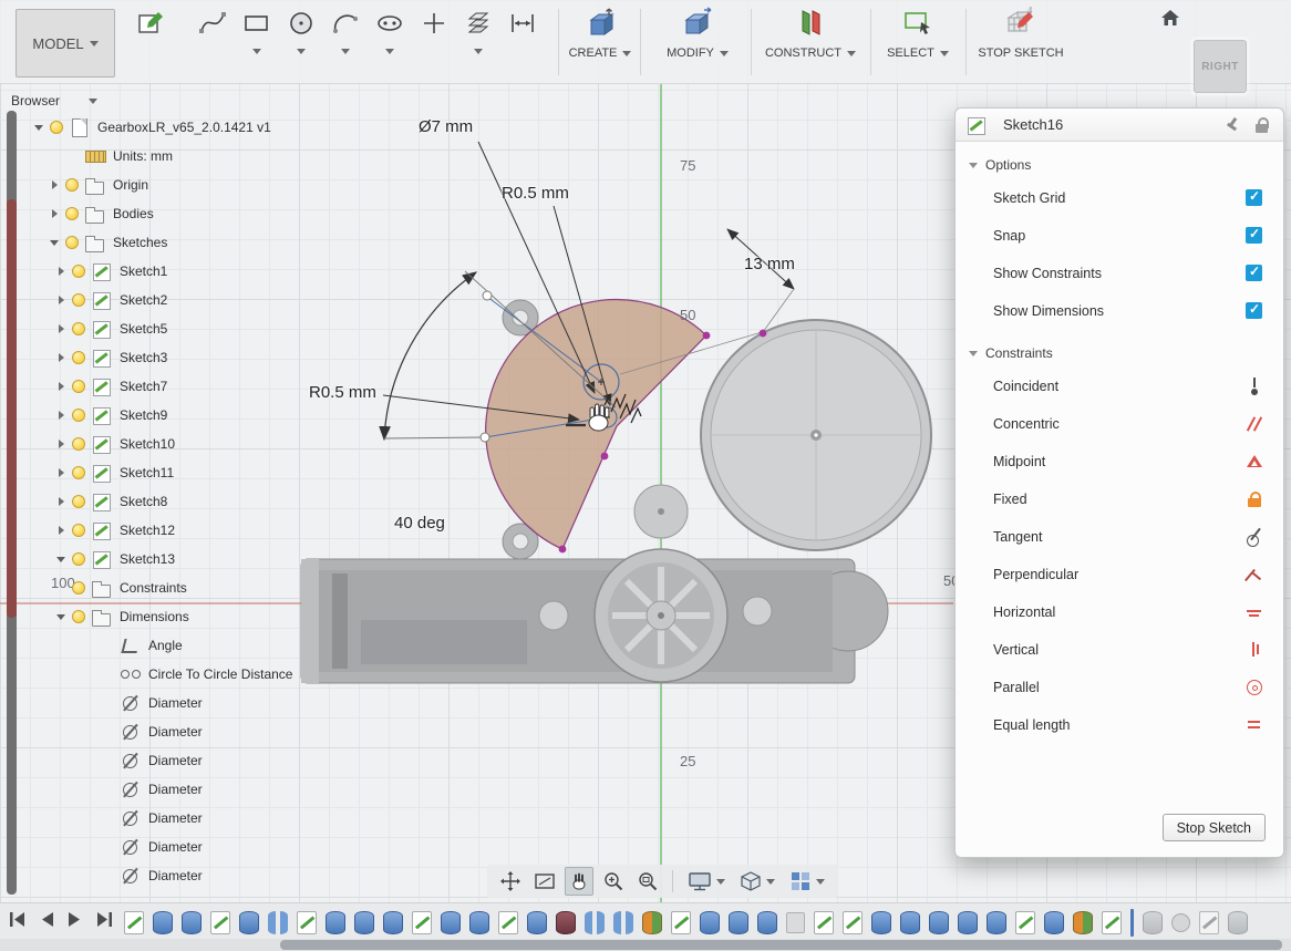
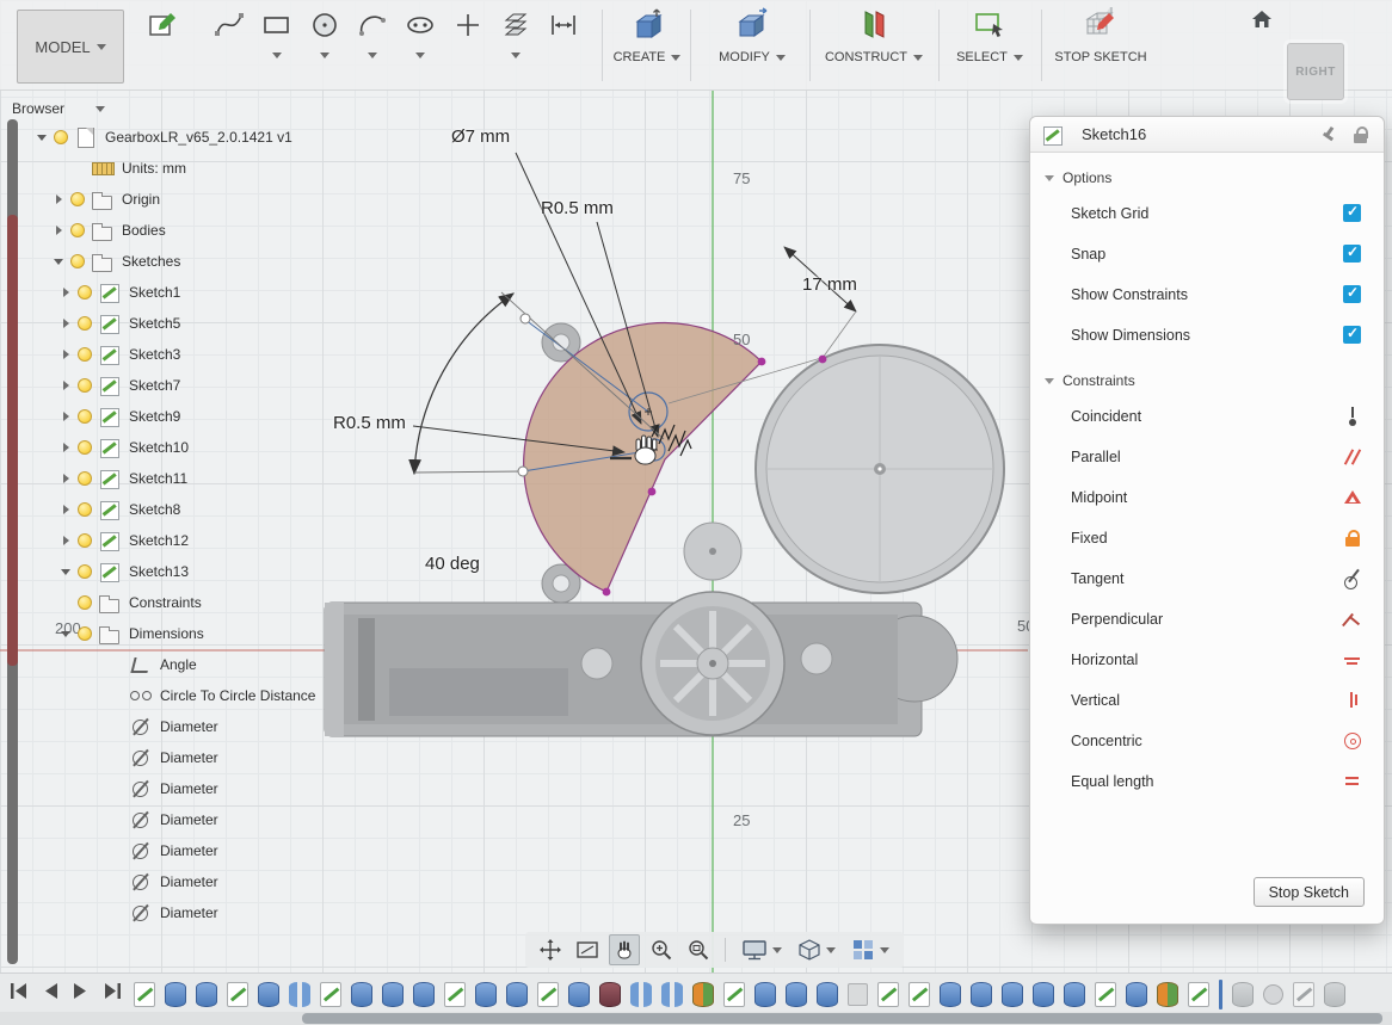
  Ø7 mm
  R0.5 mm
- 13 mm
+ 17 mm
  R0.5 mm
  40 deg
  75
  50
  25
- 100
+ 200
  MODEL
  CREATE
  MODIFY
  CONSTRUCT
  SELECT
  STOP SKETCH
  RIGHT
  Browser
  GearboxLR_v65_2.0.1421 v1
  Units: mm
  Origin
  Bodies
  Sketches
  Sketch1
- Sketch2
  Sketch5
  Sketch3
  Sketch7
  Sketch9
  Sketch10
  Sketch11
  Sketch8
  Sketch12
  Sketch13
  Constraints
  Dimensions
  Angle
  Circle To Circle Distance
  Diameter
  Diameter
  Diameter
  Diameter
  Diameter
  Diameter
  Diameter
  Sketch16
  Options
  Sketch Grid
  Snap
  Show Constraints
  Show Dimensions
  Constraints
  Coincident
- Concentric
+ Parallel
  Midpoint
  Fixed
  Tangent
  Perpendicular
  Horizontal
  Vertical
- Parallel
+ Concentric
  Equal length
  Stop Sketch
